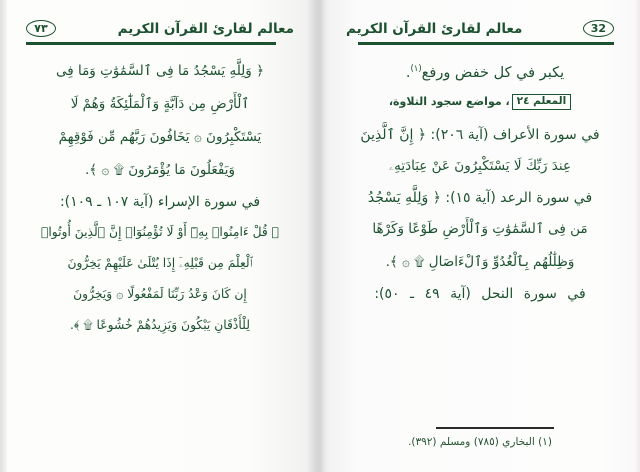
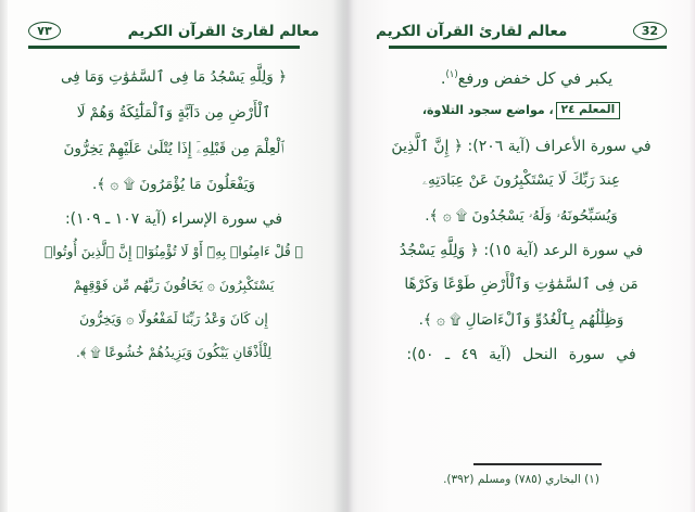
  ٧٣
  معالم لقارئ القرآن الكريم
  ﴿ وَلِلَّهِ يَسْجُدُ مَا فِى ٱلسَّمَٰوَٰتِ وَمَا فِى
  ٱلْأَرْضِ مِن دَآبَّةٍ وَٱلْمَلَٰٓئِكَةُ وَهُمْ لَا
- يَسْتَكْبِرُونَ ۞ يَخَافُونَ رَبَّهُم مِّن فَوْقِهِمْ
+ ٱلْعِلْمَ مِن قَبْلِهِۦٓ إِذَا يُتْلَىٰ عَلَيْهِمْ يَخِرُّونَ
  وَيَفْعَلُونَ مَا يُؤْمَرُونَ ۩ ۞ ﴾.
  في سورة الإسراء (آية ١٠٧ ـ ١٠٩):
  ﴿ قُلْ ءَامِنُوا۟ بِهِۦٓ أَوْ لَا تُؤْمِنُوٓا۟ إِنَّ ٱلَّذِينَ أُوتُوا۟
- ٱلْعِلْمَ مِن قَبْلِهِۦٓ إِذَا يُتْلَىٰ عَلَيْهِمْ يَخِرُّونَ
+ يَسْتَكْبِرُونَ ۞ يَخَافُونَ رَبَّهُم مِّن فَوْقِهِمْ
  إِن كَانَ وَعْدُ رَبِّنَا لَمَفْعُولًا ۞ وَيَخِرُّونَ
  لِلْأَذْقَانِ يَبْكُونَ وَيَزِيدُهُمْ خُشُوعًا ۩ ﴾.
  32
  معالم لقارئ القرآن الكريم
  يكبر في كل خفض ورفع(١).
  المعلم ٢٤، مواضع سجود التلاوة،
  في سورة الأعراف (آية ٢٠٦): ﴿ إِنَّ ٱلَّذِينَ
  عِندَ رَبِّكَ لَا يَسْتَكْبِرُونَ عَنْ عِبَادَتِهِۦ
+ وَيُسَبِّحُونَهُۥ وَلَهُۥ يَسْجُدُونَ ۩ ۞ ﴾.
  في سورة الرعد (آية ١٥): ﴿ وَلِلَّهِ يَسْجُدُ
  مَن فِى ٱلسَّمَٰوَٰتِ وَٱلْأَرْضِ طَوْعًا وَكَرْهًا
  وَظِلَٰلُهُم بِٱلْغُدُوِّ وَٱلْءَاصَالِ ۩ ۞ ﴾.
  في سورة النحل (آية ٤٩ ـ ٥٠):
  (١) البخاري (٧٨٥) ومسلم (٣٩٢).
